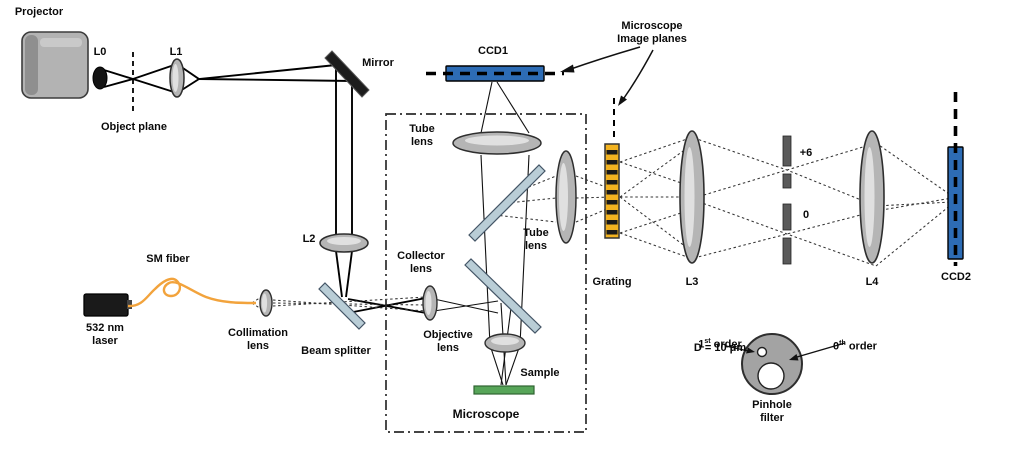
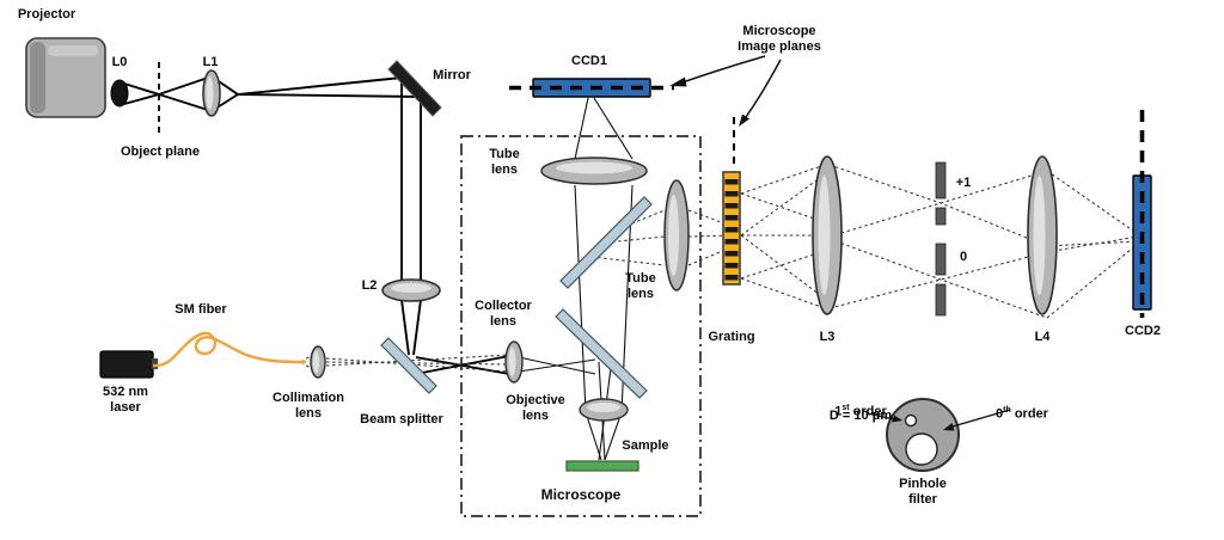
  Projector
  L0
  L1
  Object plane
  Mirror
  L2
  SM fiber
  532 nm
  laser
  Collimation
  lens
  Beam splitter
  CCD1
  Microscope
  Image planes
  Tube
  lens
  Tube
  lens
  Collector
  lens
  Objective
  lens
  Sample
  Microscope
  Grating
  L3
- +6
+ +1
  0
  L4
  CCD2
  1 order
  D = 10 μm
  0 order
  Pinhole
  filter
